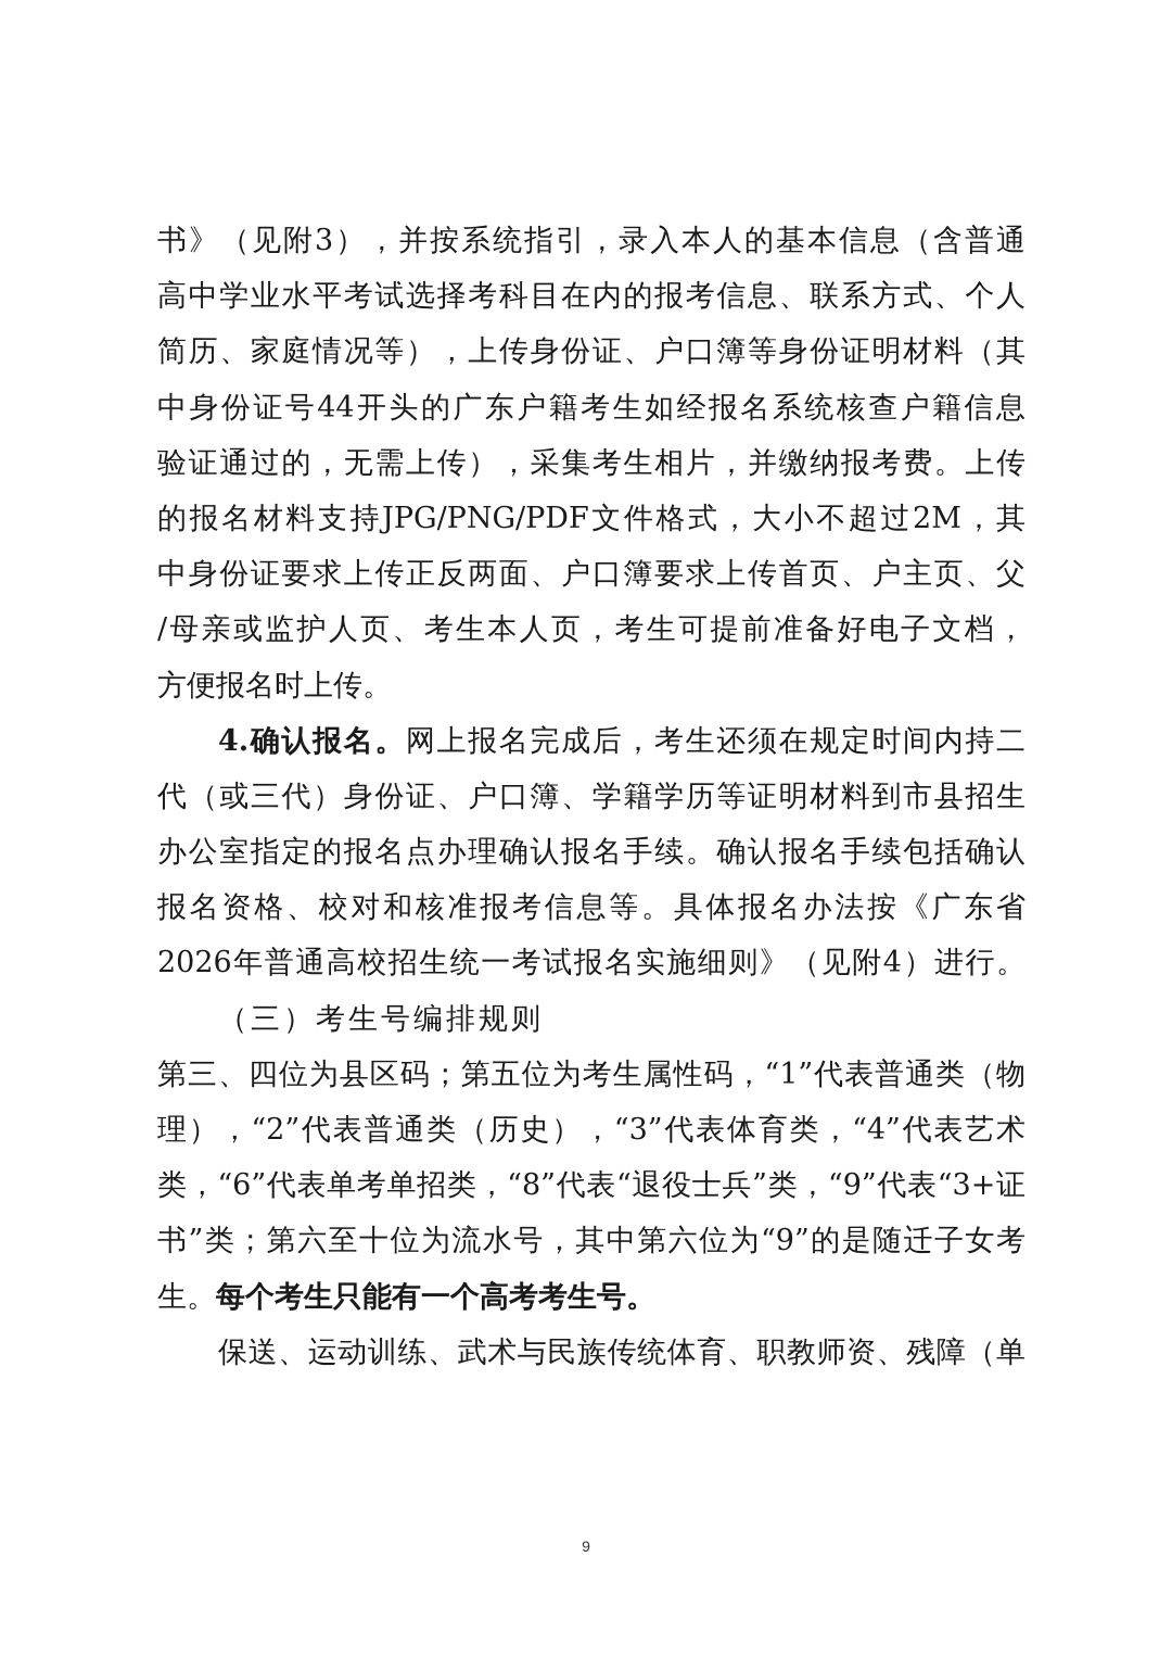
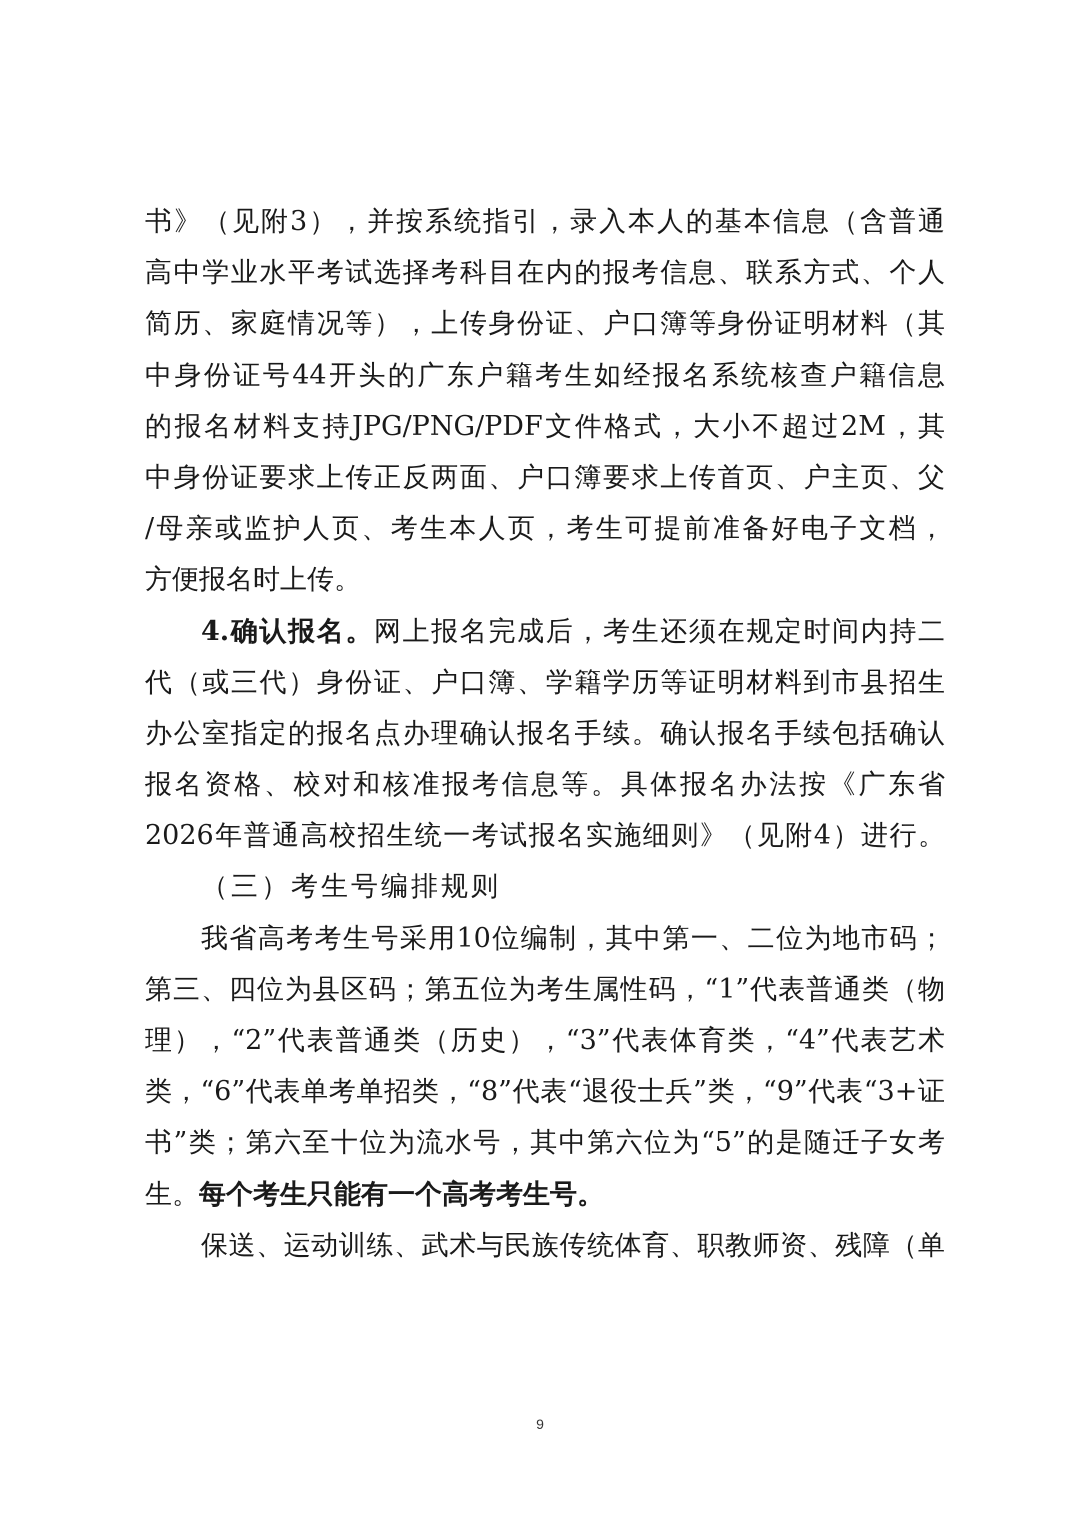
  书》（见附3），并按系统指引，录入本人的基本信息（含普通
  高中学业水平考试选择考科目在内的报考信息、联系方式、个人
  简历、家庭情况等），上传身份证、户口簿等身份证明材料（其
  中身份证号44开头的广东户籍考生如经报名系统核查户籍信息
- 验证通过的，无需上传），采集考生相片，并缴纳报考费。上传
  的报名材料支持JPG/PNG/PDF文件格式，大小不超过2M，其
  中身份证要求上传正反两面、户口簿要求上传首页、户主页、父
  /母亲或监护人页、考生本人页，考生可提前准备好电子文档，
  方便报名时上传。
  4.确认报名。网上报名完成后，考生还须在规定时间内持二
  代（或三代）身份证、户口簿、学籍学历等证明材料到市县招生
  办公室指定的报名点办理确认报名手续。确认报名手续包括确认
  报名资格、校对和核准报考信息等。具体报名办法按《广东省
  2026年普通高校招生统一考试报名实施细则》（见附4）进行。
  （三）考生号编排规则
+ 我省高考考生号采用10位编制，其中第一、二位为地市码；
  第三、四位为县区码；第五位为考生属性码，“1”代表普通类（物
  理），“2”代表普通类（历史），“3”代表体育类，“4”代表艺术
  类，“6”代表单考单招类，“8”代表“退役士兵”类，“9”代表“3+证
- 书”类；第六至十位为流水号，其中第六位为“9”的是随迁子女考
+ 书”类；第六至十位为流水号，其中第六位为“5”的是随迁子女考
  生。每个考生只能有一个高考考生号。
  保送、运动训练、武术与民族传统体育、职教师资、残障（单
  9
